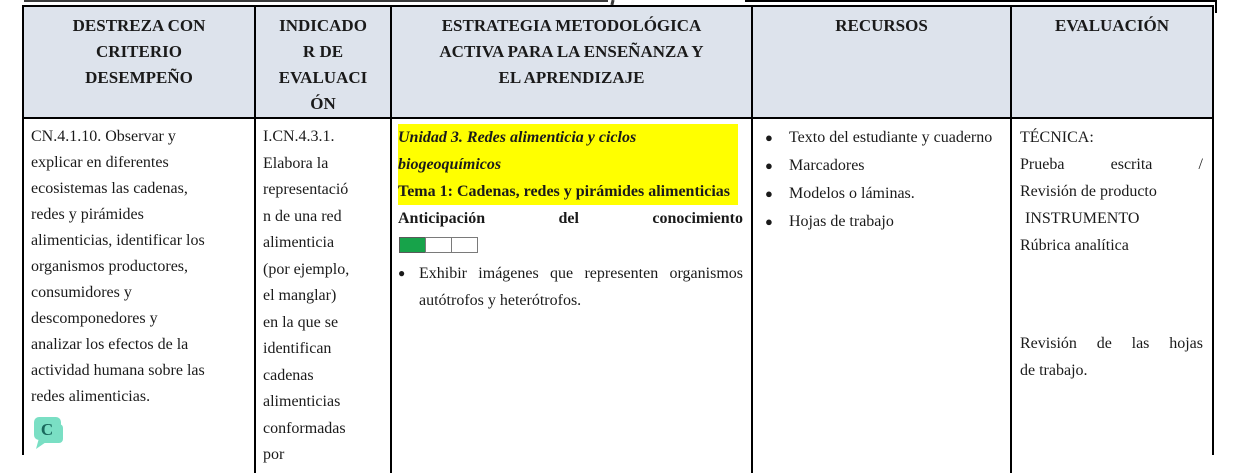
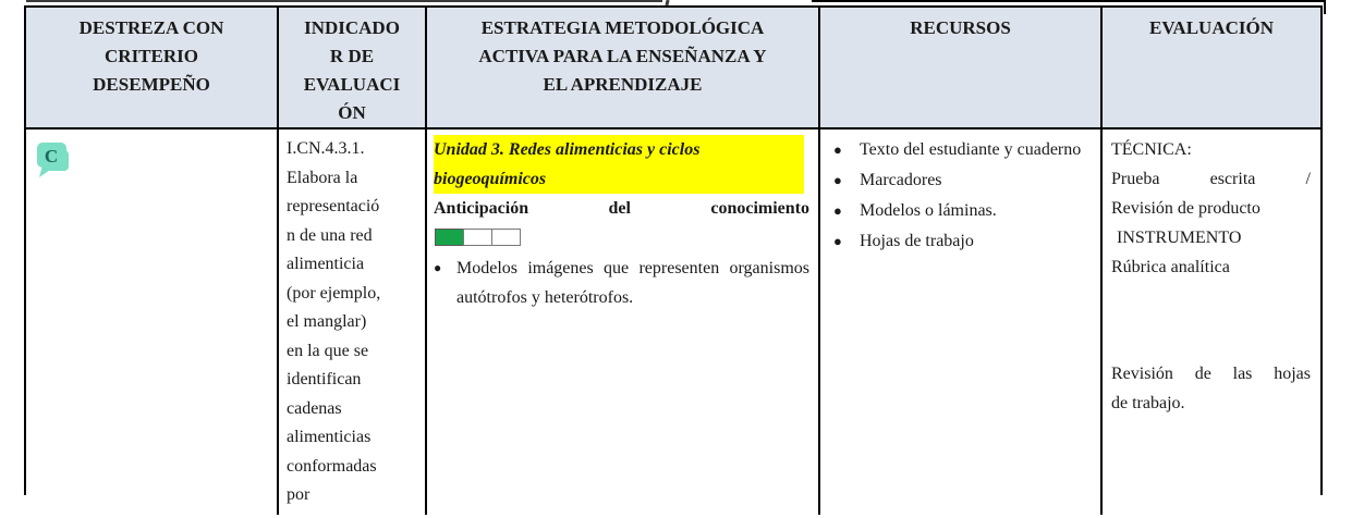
  DESTREZA CON
  CRITERIO
  DESEMPEÑO
  INDICADO
  R DE
  EVALUACI
  ÓN
  ESTRATEGIA METODOLÓGICA
  ACTIVA PARA LA ENSEÑANZA Y
  EL APRENDIZAJE
  RECURSOS
  EVALUACIÓN
- CN.4.1.10. Observar y
- explicar en diferentes
- ecosistemas las cadenas,
- redes y pirámides
- alimenticias, identificar los
- organismos productores,
- consumidores y
- descomponedores y
- analizar los efectos de la
- actividad humana sobre las
- redes alimenticias.
  C
  I.CN.4.3.1.
  Elabora la
  representació
  n de una red
  alimenticia
  (por ejemplo,
  el manglar)
  en la que se
  identifican
  cadenas
  alimenticias
  conformadas
  por
- Unidad 3. Redes alimenticia y ciclos biogeoquímicos
+ Unidad 3. Redes alimenticias y ciclos biogeoquímicos
- Tema 1: Cadenas, redes y pirámides alimenticias
  Anticipación del conocimiento
- Exhibir imágenes que representen organismos autótrofos y heterótrofos.
+ Modelos imágenes que representen organismos autótrofos y heterótrofos.
  Texto del estudiante y cuaderno
  Marcadores
  Modelos o láminas.
  Hojas de trabajo
  TÉCNICA:
  Prueba escrita /
  Revisión de producto
  INSTRUMENTO
  Rúbrica analítica
  Revisión de las hojas
  de trabajo.
